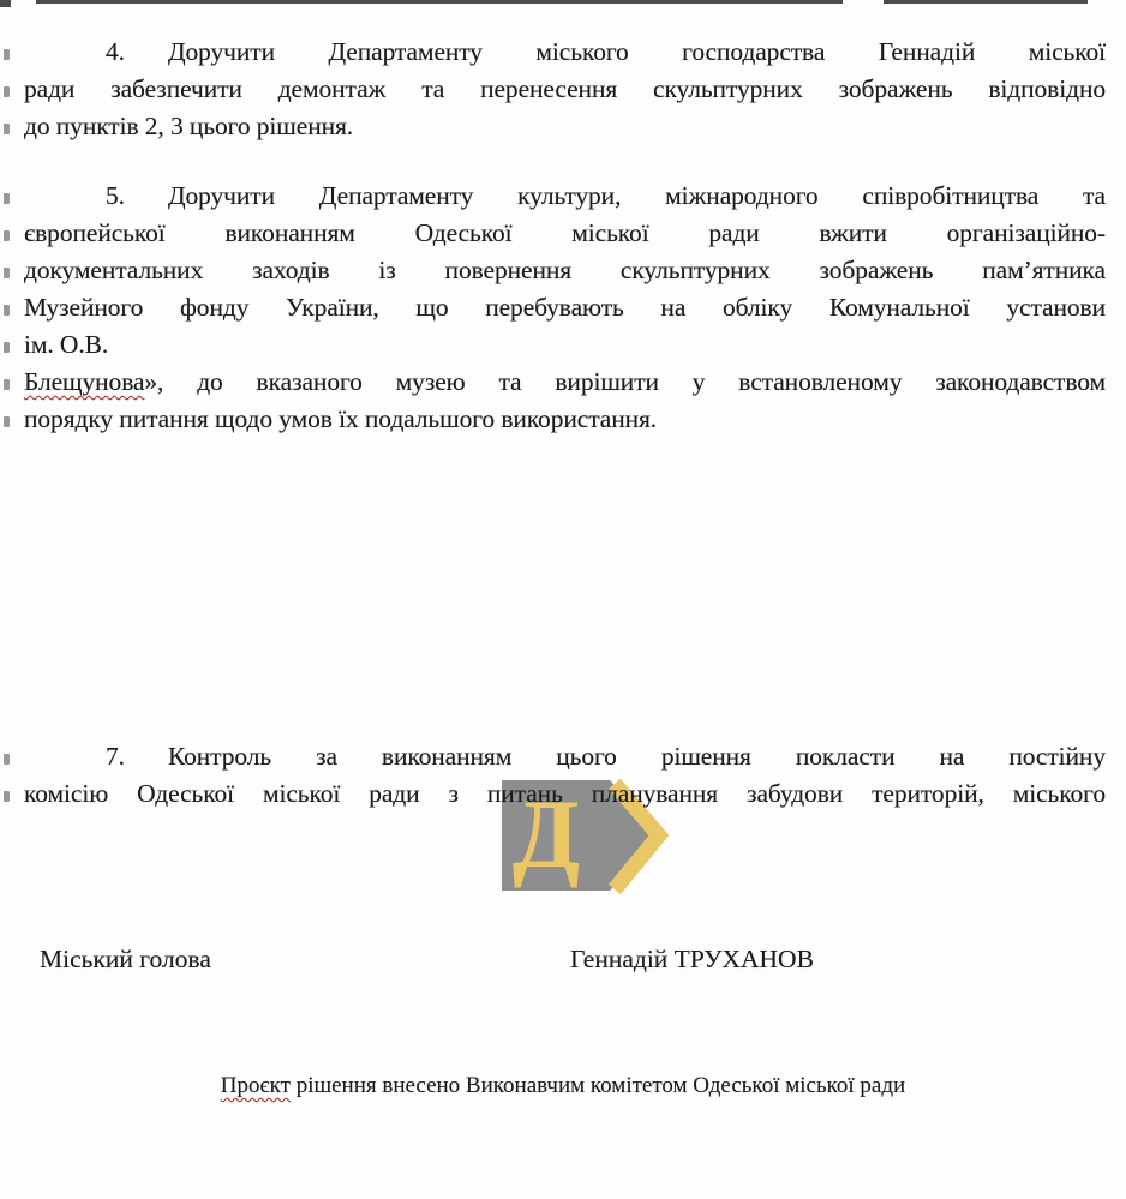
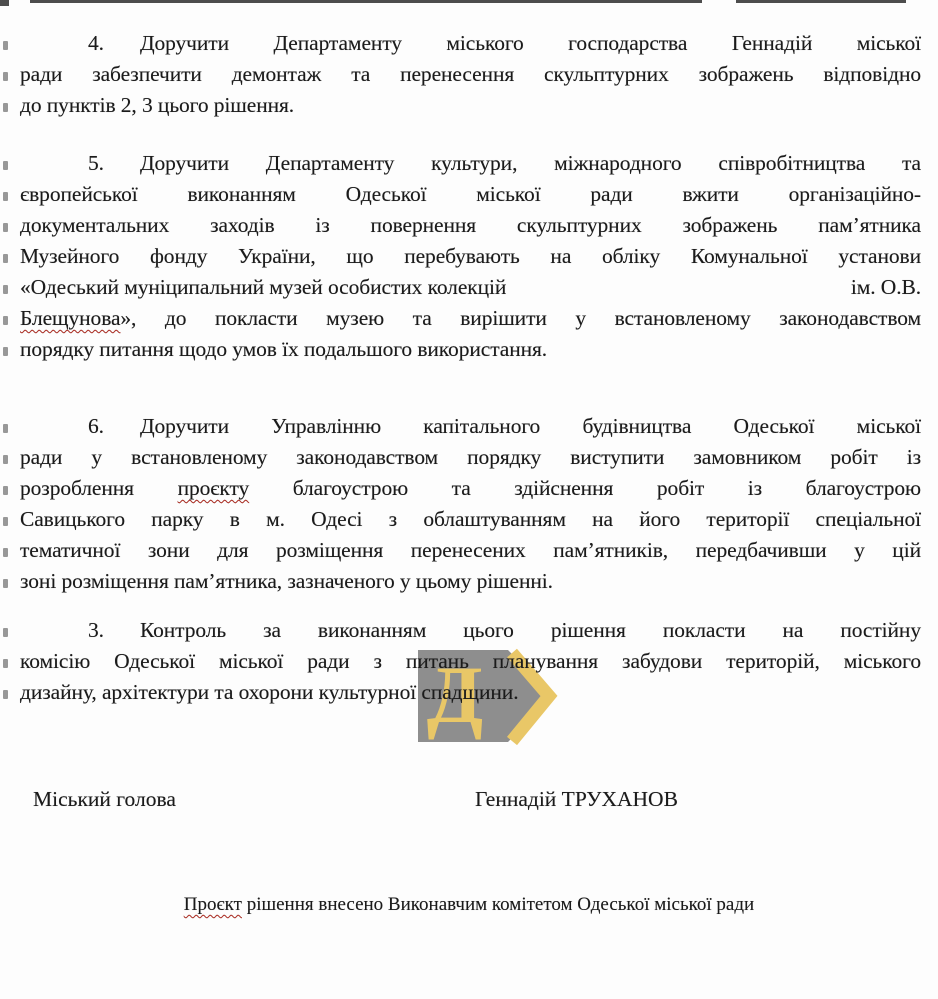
  Д
  4. Доручити Департаменту міського господарства Геннадій міської
  ради забезпечити демонтаж та перенесення скульптурних зображень відповідно
  до пунктів 2, 3 цього рішення.
  5. Доручити Департаменту культури, міжнародного співробітництва та
  європейської виконанням Одеської міської ради вжити організаційно-
  документальних заходів із повернення скульптурних зображень пам’ятника
  Музейного фонду України, що перебувають на обліку Комунальної установи
+ «Одеський муніципальний музей особистих колекцій
  ім. О.В.
- Блещунова», до вказаного музею та вирішити у встановленому законодавством
+ Блещунова», до покласти музею та вирішити у встановленому законодавством
  порядку питання щодо умов їх подальшого використання.
+ 6. Доручити Управлінню капітального будівництва Одеської міської
+ ради у встановленому законодавством порядку виступити замовником робіт із
+ розроблення проєкту благоустрою та здійснення робіт із благоустрою
+ Савицького парку в м. Одесі з облаштуванням на його території спеціальної
+ тематичної зони для розміщення перенесених пам’ятників, передбачивши у цій
+ зоні розміщення пам’ятника, зазначеного у цьому рішенні.
- 7. Контроль за виконанням цього рішення покласти на постійну
+ 3. Контроль за виконанням цього рішення покласти на постійну
  комісію Одеської міської ради з питань планування забудови територій, міського
+ дизайну, архітектури та охорони культурної спадщини.
  Міський голова
  Геннадій ТРУХАНОВ
  Проєкт рішення внесено Виконавчим комітетом Одеської міської ради
